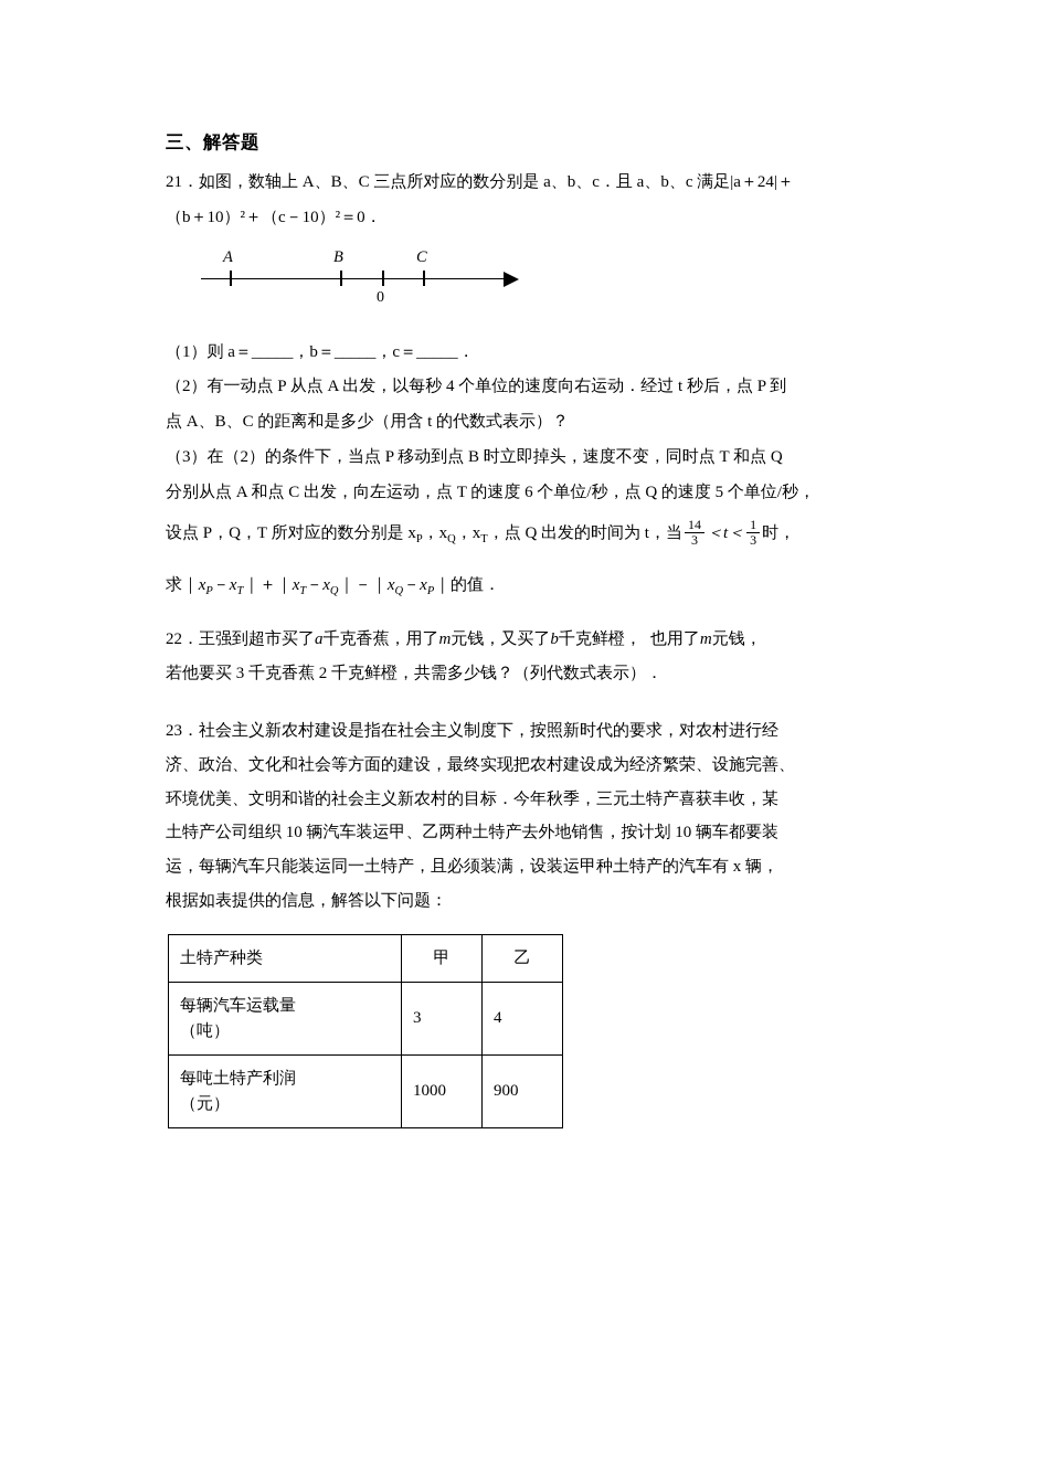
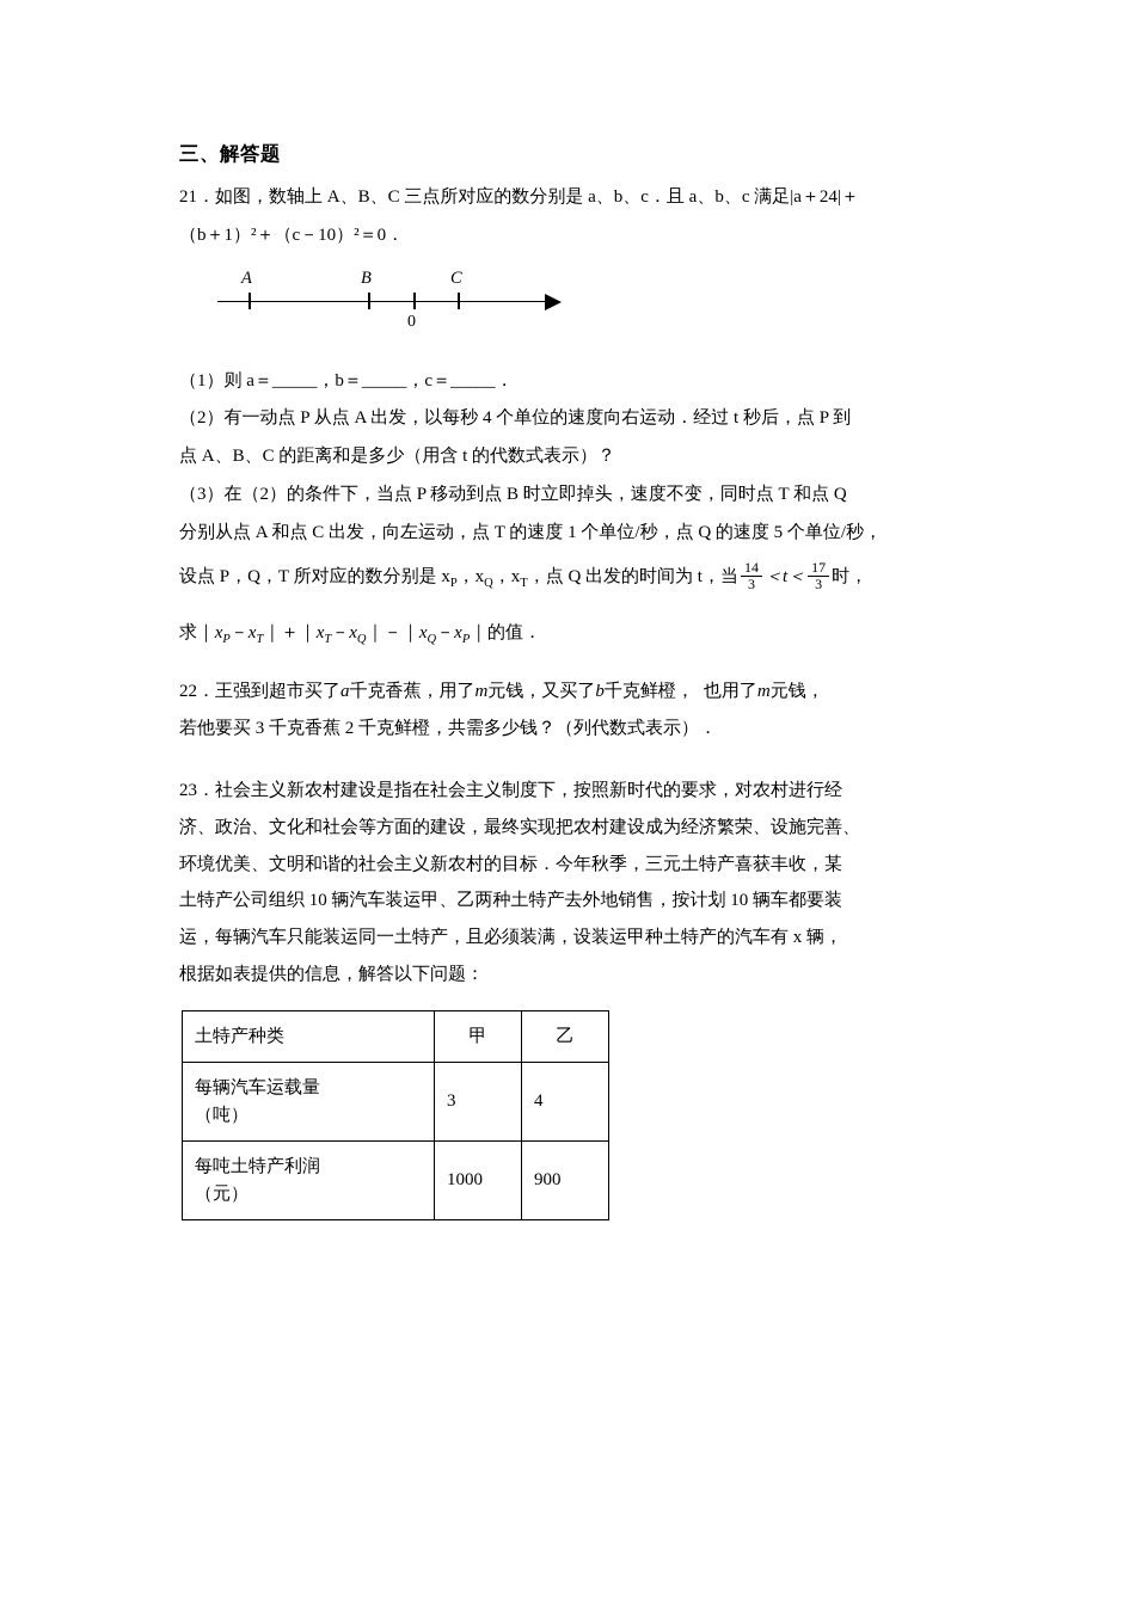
  三、解答题
  21．如图，数轴上 A、B、C 三点所对应的数分别是 a、b、c．且 a、b、c 满足|a＋24|＋
- （b＋10）²＋（c－10）²＝0．
+ （b＋1）²＋（c－10）²＝0．
  A
  B
  C
  0
  （1）则 a＝_____，b＝_____，c＝_____．
  （2）有一动点 P 从点 A 出发，以每秒 4 个单位的速度向右运动．经过 t 秒后，点 P 到
  点 A、B、C 的距离和是多少（用含 t 的代数式表示）？
  （3）在（2）的条件下，当点 P 移动到点 B 时立即掉头，速度不变，同时点 T 和点 Q
- 分别从点 A 和点 C 出发，向左运动，点 T 的速度 6 个单位/秒，点 Q 的速度 5 个单位/秒，
+ 分别从点 A 和点 C 出发，向左运动，点 T 的速度 1 个单位/秒，点 Q 的速度 5 个单位/秒，
  设点 P，Q，T 所对应的数分别是 xP，xQ，xT，点 Q 出发的时间为 t，当
  14
  3
  ＜t＜
- 1
+ 17
  3
  时，
  求｜xP－xT｜＋｜xT－xQ｜－｜xQ－xP｜的值．
  22．王强到超市买了a千克香蕉，用了m元钱，又买了b千克鲜橙， 也用了m元钱，
  若他要买 3 千克香蕉 2 千克鲜橙，共需多少钱？（列代数式表示）．
  23．社会主义新农村建设是指在社会主义制度下，按照新时代的要求，对农村进行经
  济、政治、文化和社会等方面的建设，最终实现把农村建设成为经济繁荣、设施完善、
  环境优美、文明和谐的社会主义新农村的目标．今年秋季，三元土特产喜获丰收，某
  土特产公司组织 10 辆汽车装运甲、乙两种土特产去外地销售，按计划 10 辆车都要装
  运，每辆汽车只能装运同一土特产，且必须装满，设装运甲种土特产的汽车有 x 辆，
  根据如表提供的信息，解答以下问题：
  土特产种类	甲	乙
  每辆汽车运载量 （吨）	3	4
  每吨土特产利润 （元）	1000	900
